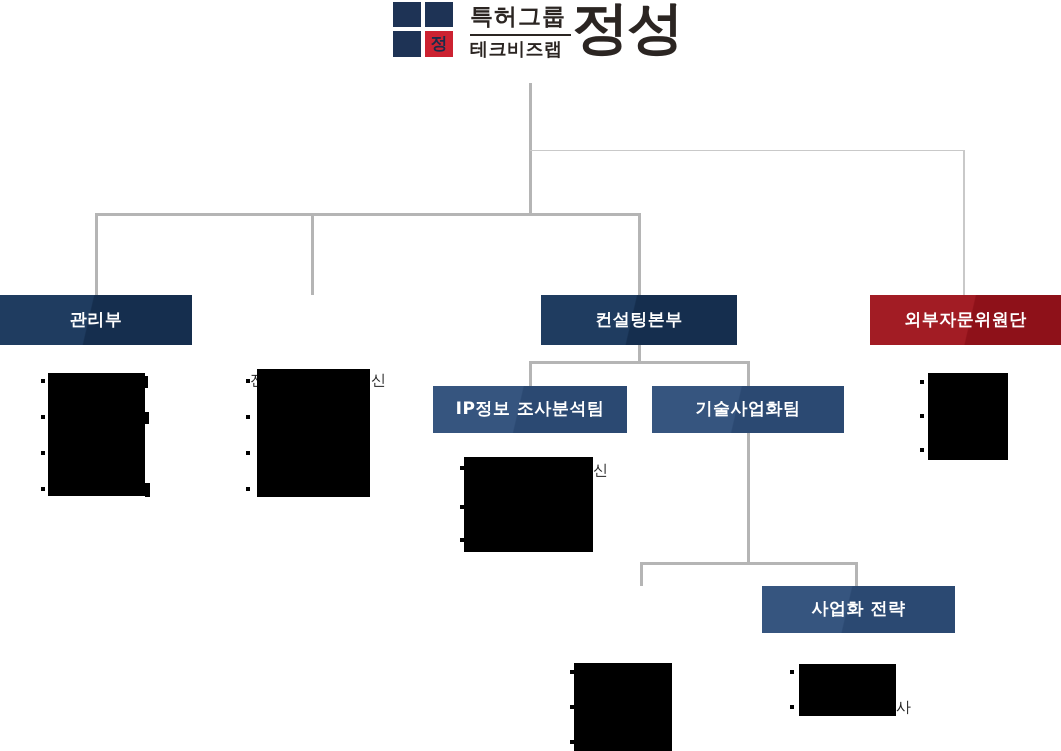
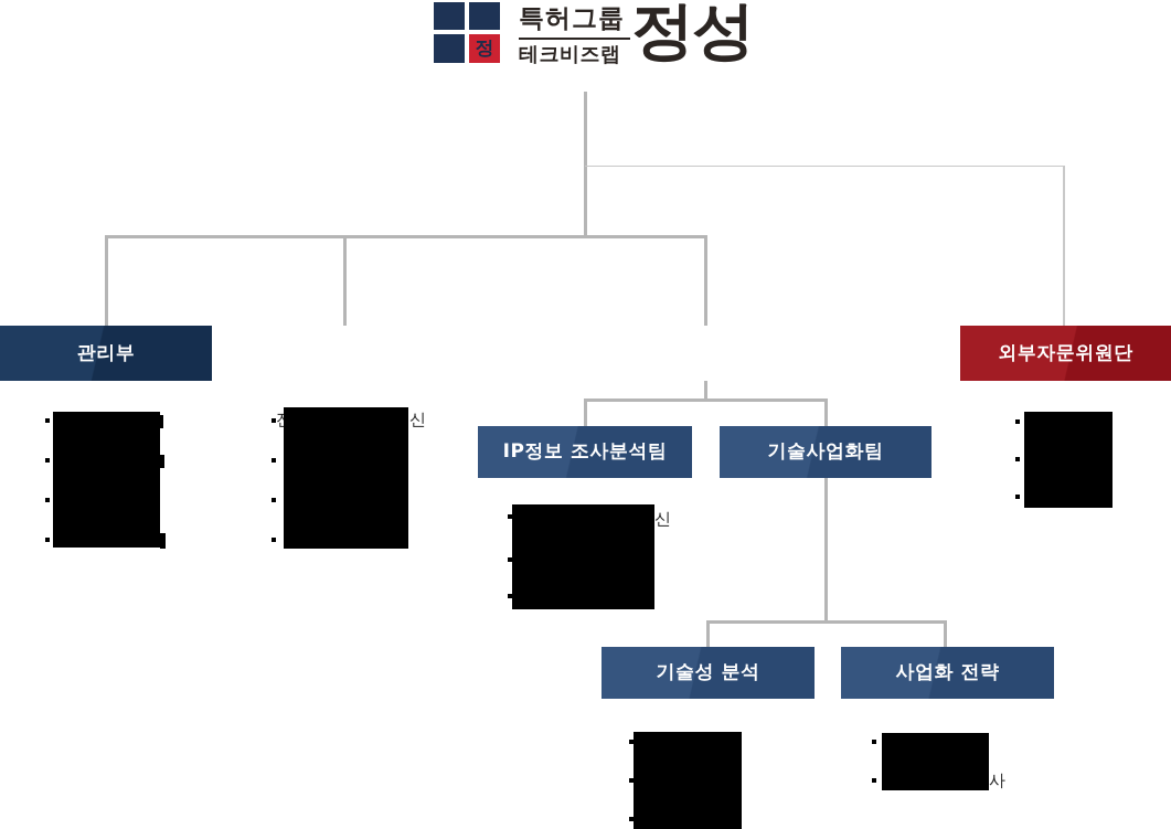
  정
  특허그룹
  테크비즈랩
  정성
  관리부
- 컨설팅본부
  외부자문위원단
  IP정보 조사분석팀
  기술사업화팀
+ 기술성 분석
  사업화 전략
  신
  신
  사
